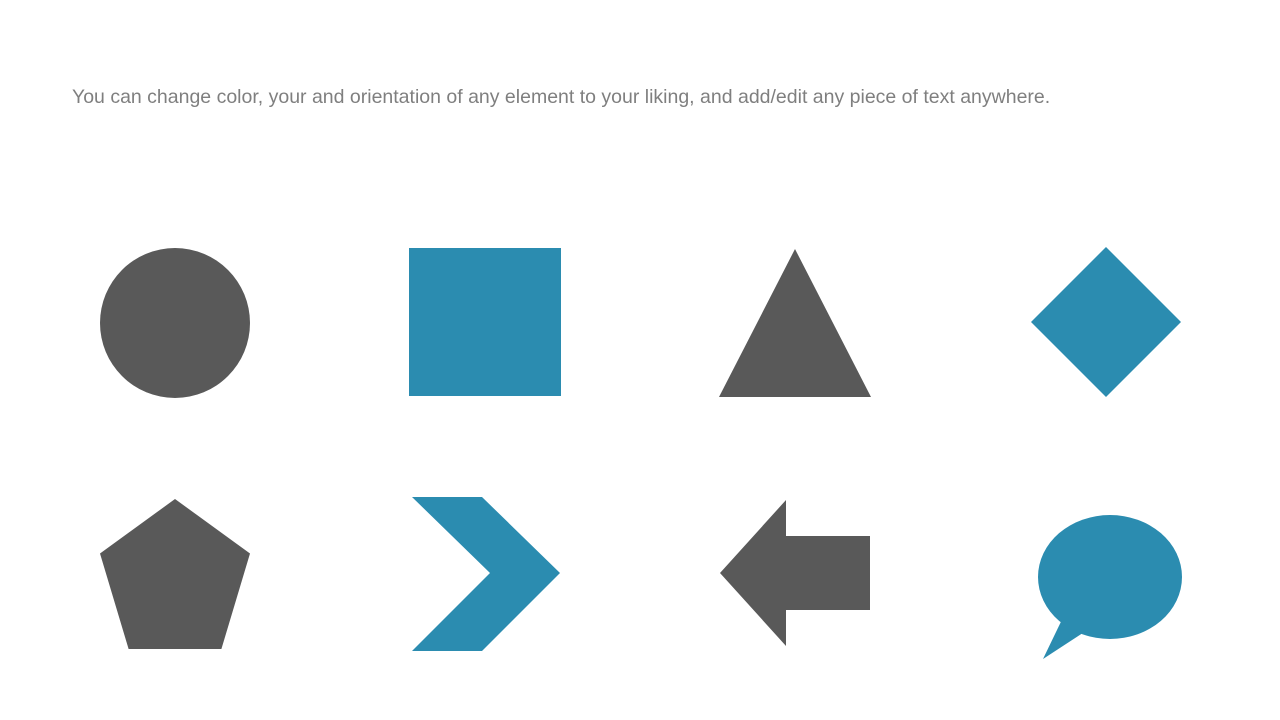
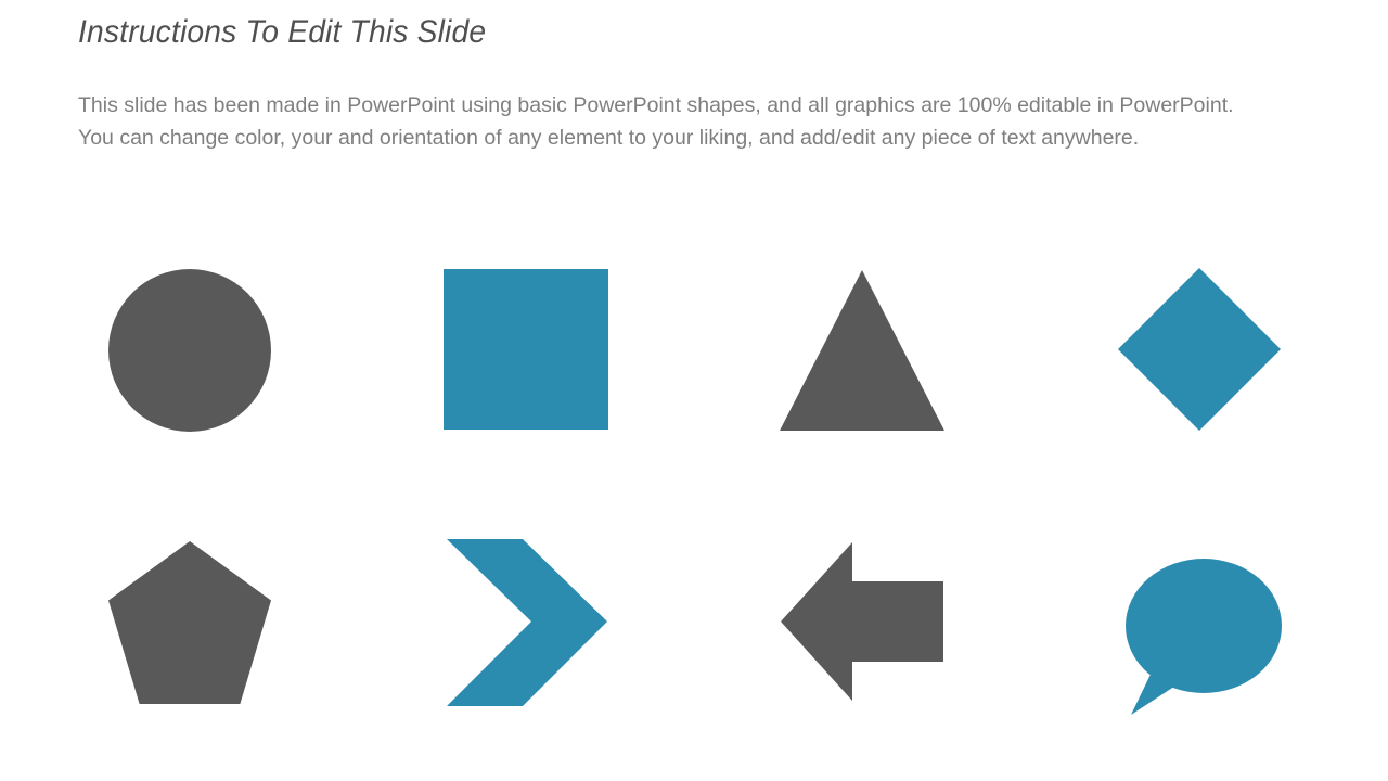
+ Instructions To Edit This Slide
+ This slide has been made in PowerPoint using basic PowerPoint shapes, and all graphics are 100% editable in PowerPoint.
  You can change color, your and orientation of any element to your liking, and add/edit any piece of text anywhere.
